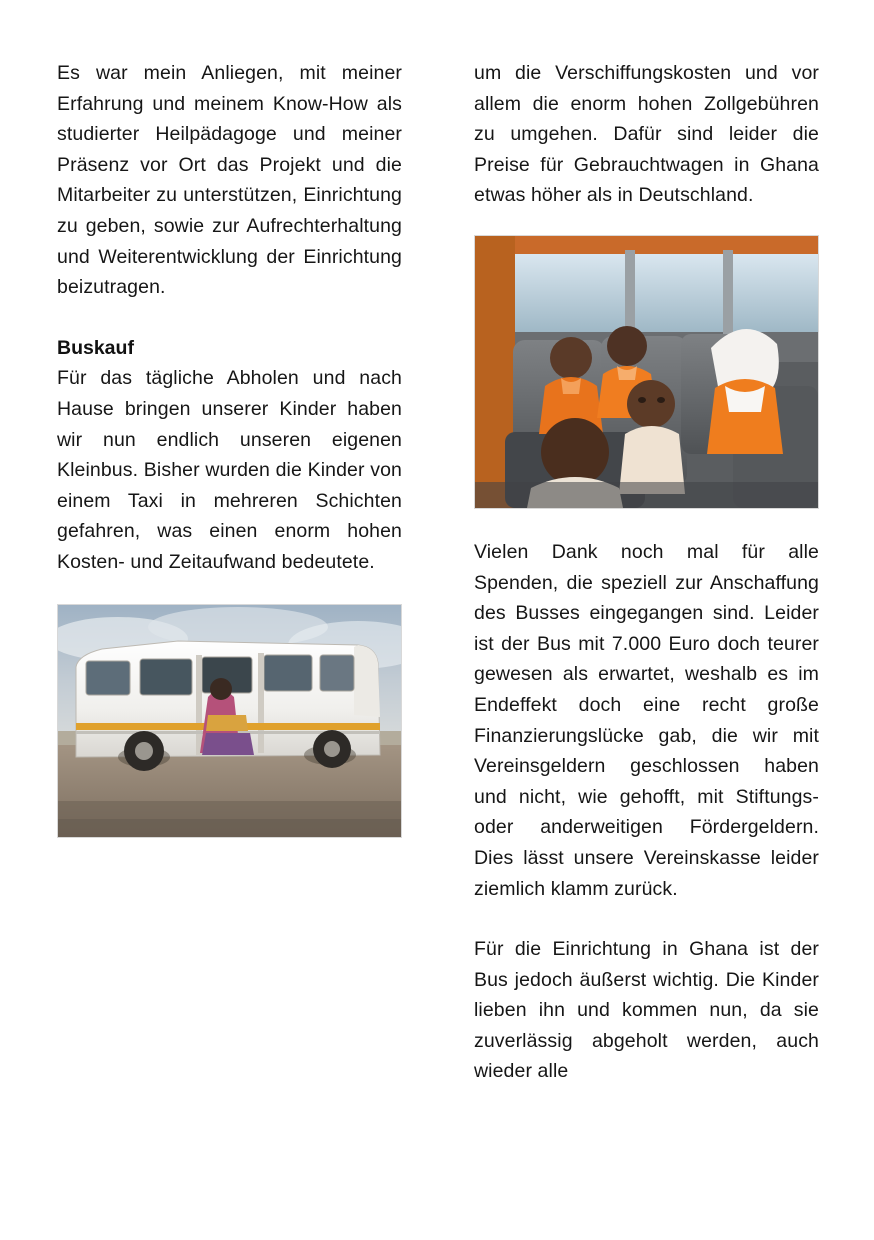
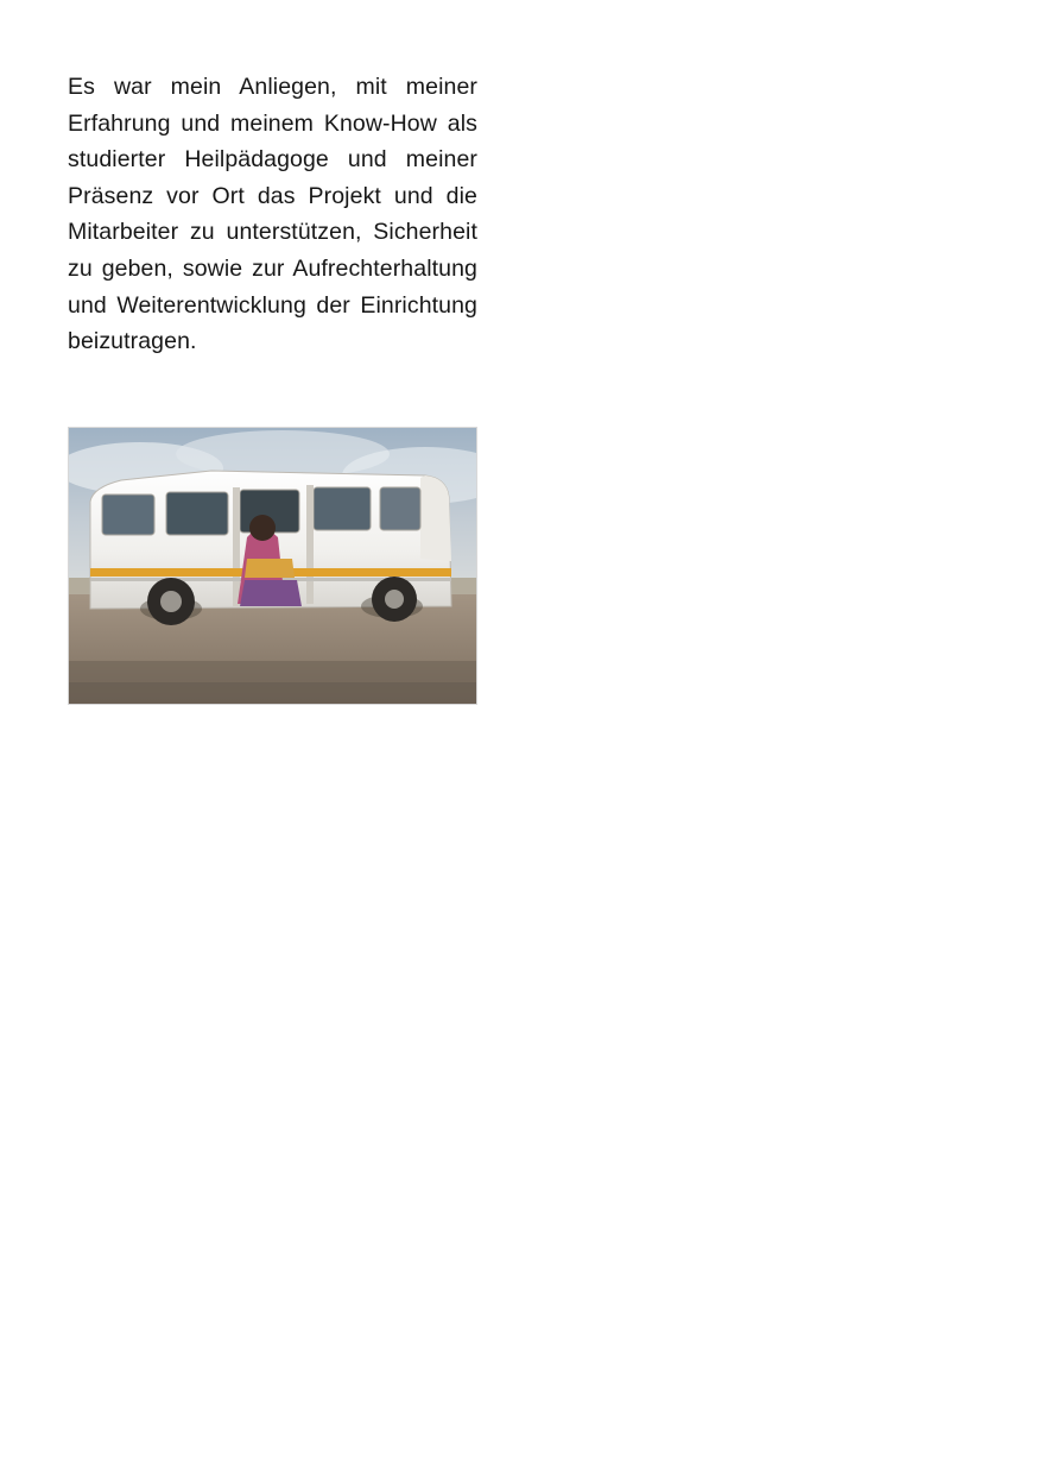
- Es war mein Anliegen, mit meiner Erfahrung und meinem Know-How als studierter Heilpädagoge und meiner Präsenz vor Ort das Projekt und die Mitarbeiter zu unterstützen, Einrichtung zu geben, sowie zur Aufrechterhaltung und Weiterentwicklung der Einrichtung beizutragen.
+ Es war mein Anliegen, mit meiner Erfahrung und meinem Know-How als studierter Heilpädagoge und meiner Präsenz vor Ort das Projekt und die Mitarbeiter zu unterstützen, Sicherheit zu geben, sowie zur Aufrechterhaltung und Weiterentwicklung der Einrichtung beizutragen.
- Buskauf
- Für das tägliche Abholen und nach Hause bringen unserer Kinder haben wir nun endlich unseren eigenen Kleinbus. Bisher wurden die Kinder von einem Taxi in mehreren Schichten gefahren, was einen enorm hohen Kosten- und Zeitaufwand bedeutete.
- um die Verschiffungskosten und vor allem die enorm hohen Zollgebühren zu umgehen. Dafür sind leider die Preise für Gebrauchtwagen in Ghana etwas höher als in Deutschland.
- Vielen Dank noch mal für alle Spenden, die speziell zur Anschaffung des Busses eingegangen sind. Leider ist der Bus mit 7.000 Euro doch teurer gewesen als erwartet, weshalb es im Endeffekt doch eine recht große Finanzierungslücke gab, die wir mit Vereinsgeldern geschlossen haben und nicht, wie gehofft, mit Stiftungs- oder anderweitigen Fördergeldern. Dies lässt unsere Vereinskasse leider ziemlich klamm zurück.
- Für die Einrichtung in Ghana ist der Bus jedoch äußerst wichtig. Die Kinder lieben ihn und kommen nun, da sie zuverlässig abgeholt werden, auch wieder alle
